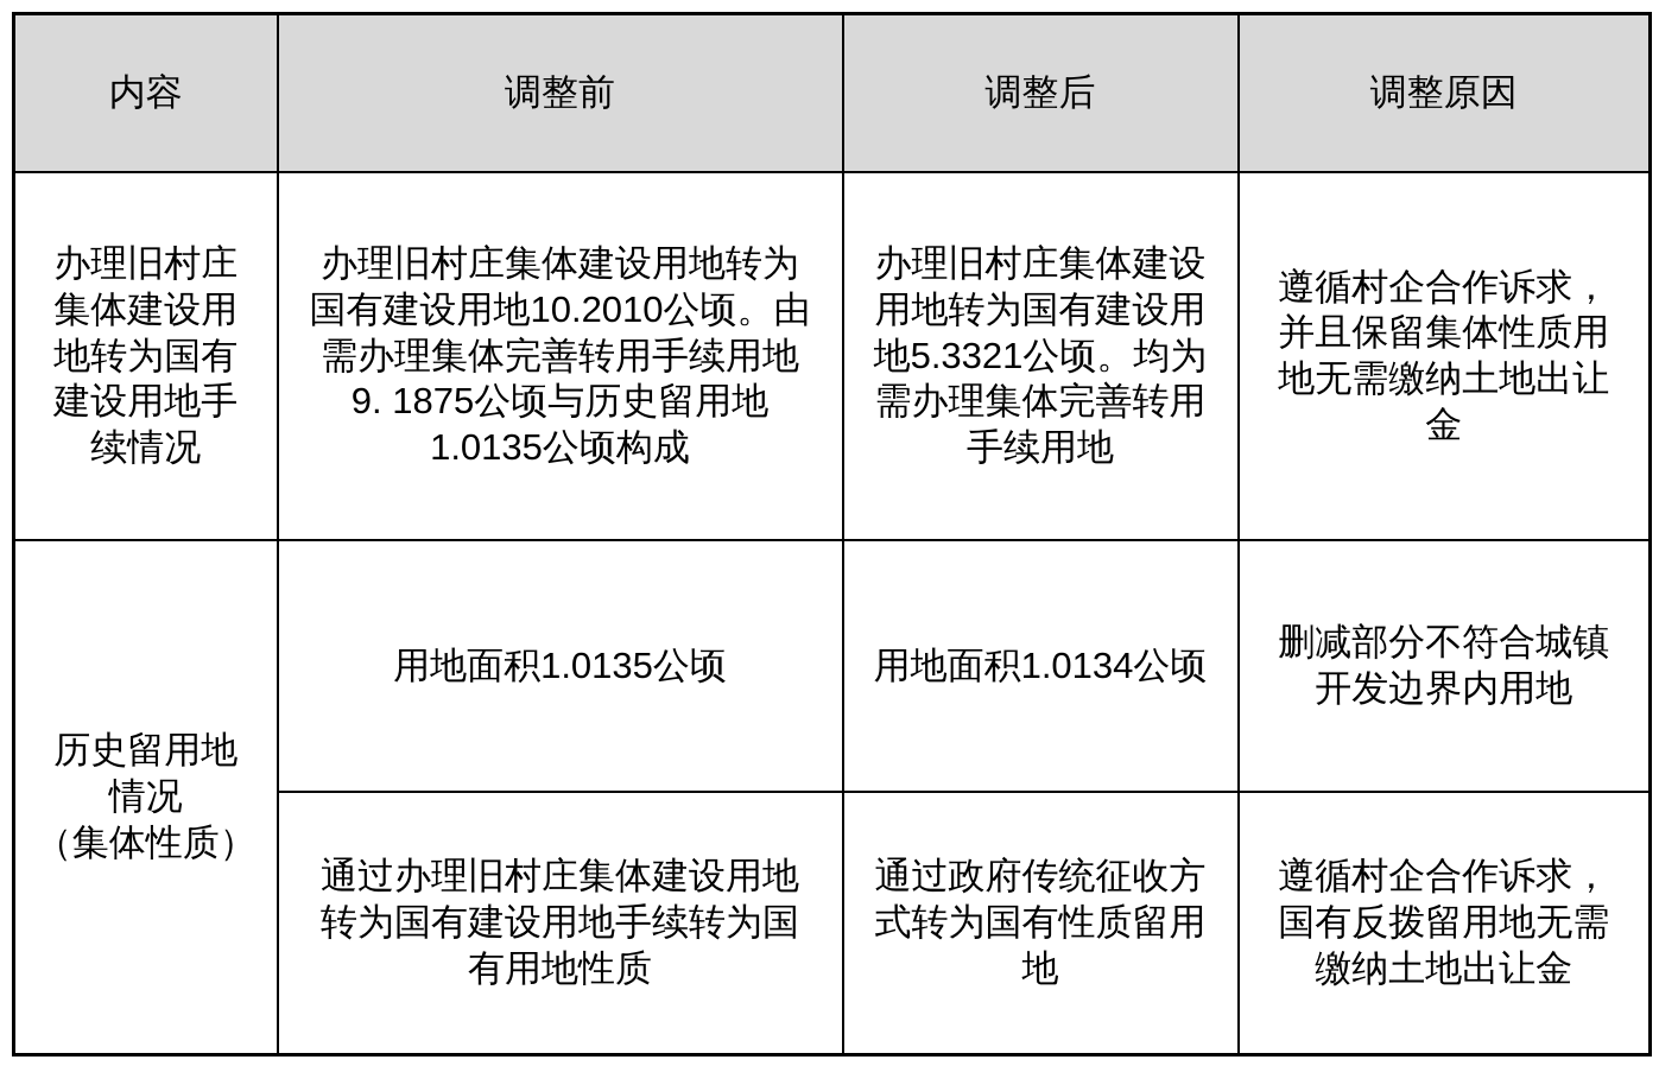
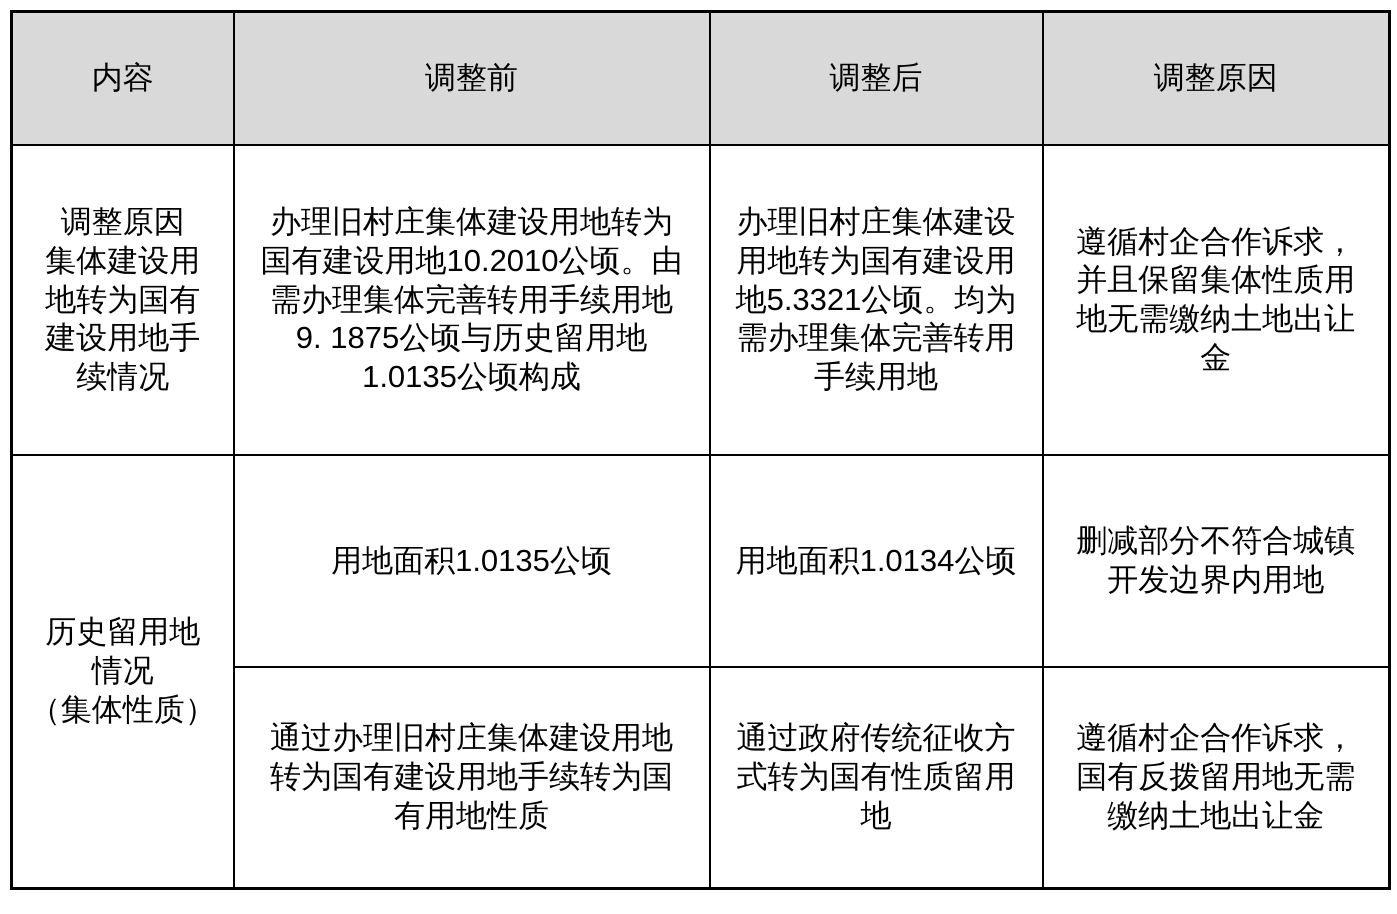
  内容	调整前	调整后	调整原因
- 办理旧村庄 集体建设用 地转为国有 建设用地手 续情况	办理旧村庄集体建设用地转为 国有建设用地10.2010公顷。由 需办理集体完善转用手续用地 9. 1875公顷与历史留用地 1.0135公顷构成	办理旧村庄集体建设 用地转为国有建设用 地5.3321公顷。均为 需办理集体完善转用 手续用地	遵循村企合作诉求， 并且保留集体性质用 地无需缴纳土地出让 金
+ 调整原因 集体建设用 地转为国有 建设用地手 续情况	办理旧村庄集体建设用地转为 国有建设用地10.2010公顷。由 需办理集体完善转用手续用地 9. 1875公顷与历史留用地 1.0135公顷构成	办理旧村庄集体建设 用地转为国有建设用 地5.3321公顷。均为 需办理集体完善转用 手续用地	遵循村企合作诉求， 并且保留集体性质用 地无需缴纳土地出让 金
  历史留用地 情况 （集体性质）	用地面积1.0135公顷	用地面积1.0134公顷	删减部分不符合城镇 开发边界内用地
  通过办理旧村庄集体建设用地 转为国有建设用地手续转为国 有用地性质	通过政府传统征收方 式转为国有性质留用 地	遵循村企合作诉求， 国有反拨留用地无需 缴纳土地出让金
